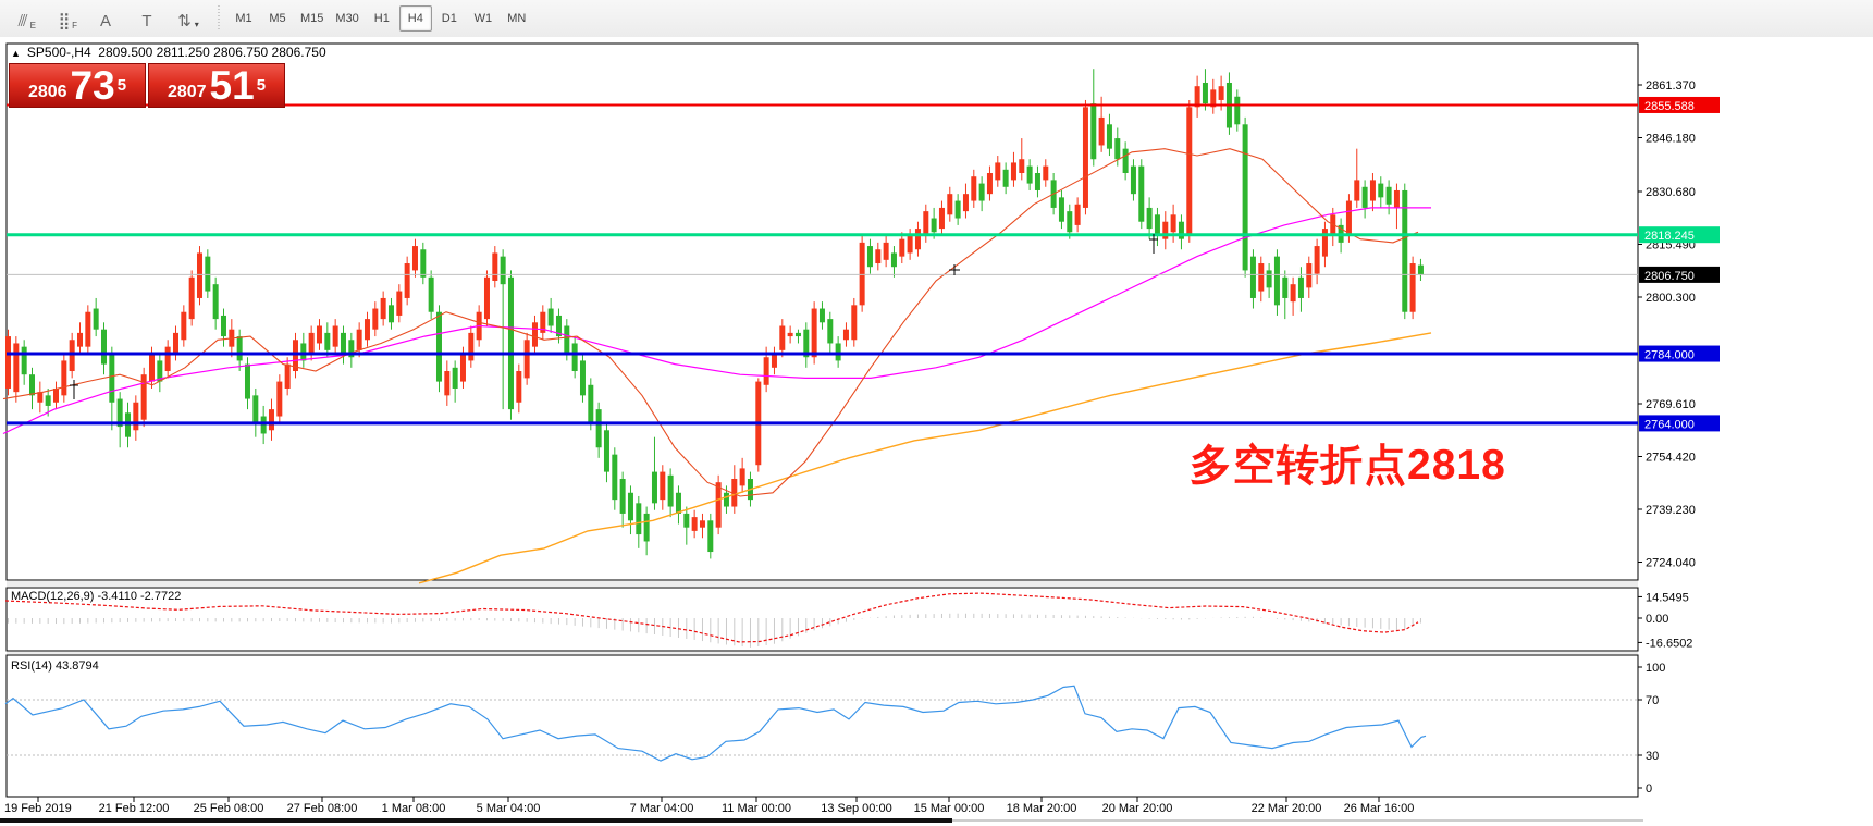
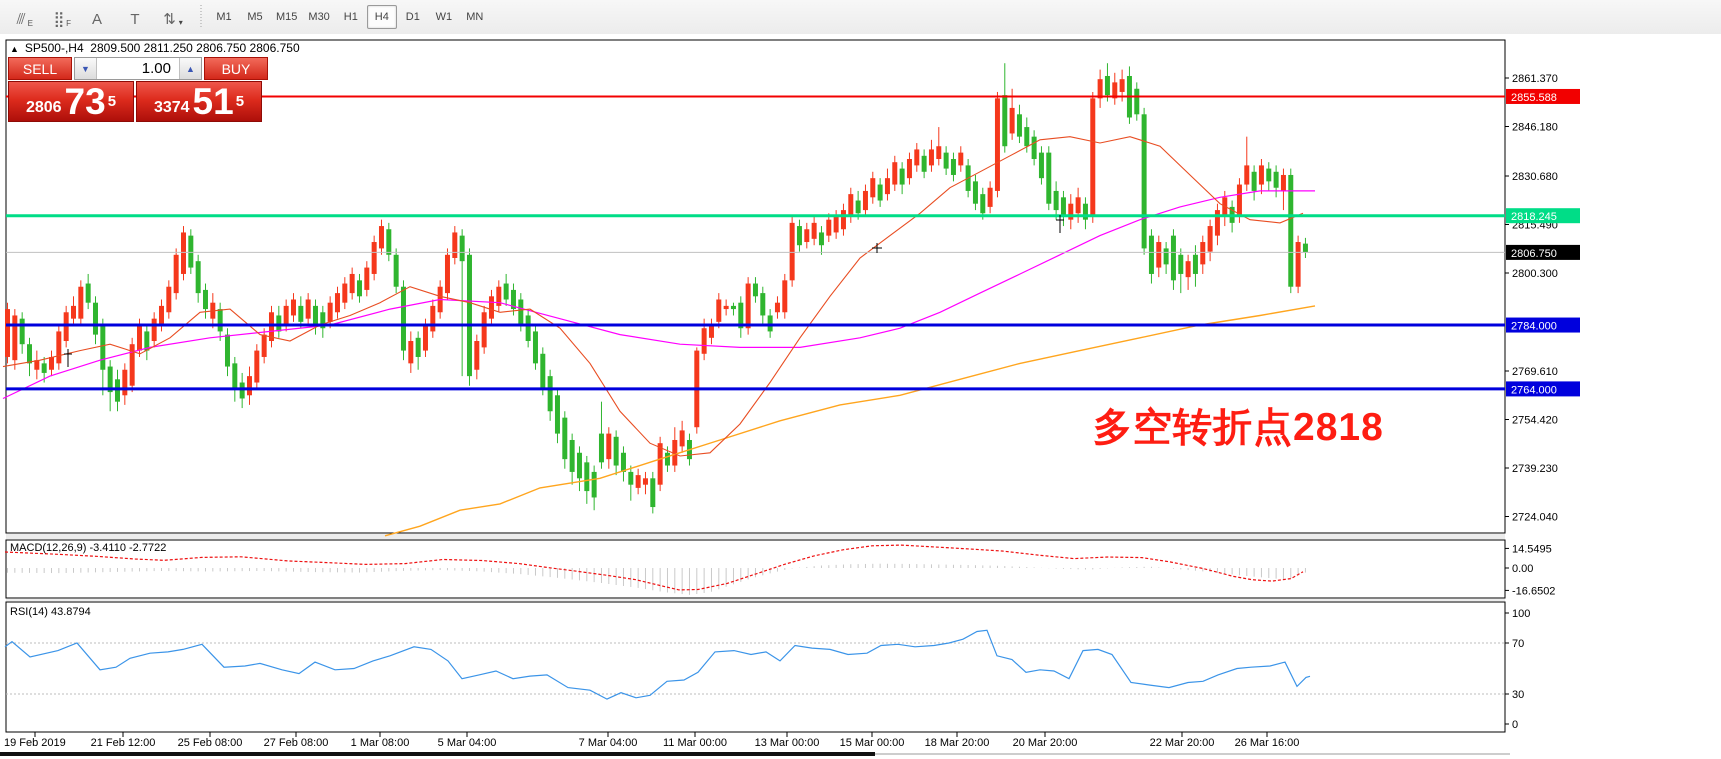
  ⫻
  E
  ⣿
  F
  A
  T
  ⇅
  ▾
  M1
  M5
  M15
  M30
  H1
  H4
  D1
  W1
  MN
  2861.370
  2846.180
  2830.680
  2815.490
  2800.300
  2769.610
  2754.420
  2739.230
  2724.040
  2855.588
  2818.245
  2806.750
  2784.000
  2764.000
  14.5495
  0.00
  -16.6502
  MACD(12,26,9) -3.4110 -2.7722
  100
  70
  30
  0
  RSI(14) 43.8794
  19 Feb 2019
  21 Feb 12:00
  25 Feb 08:00
  27 Feb 08:00
  1 Mar 08:00
  5 Mar 04:00
  7 Mar 04:00
  11 Mar 00:00
- 13 Sep 00:00
+ 13 Mar 00:00
  15 Mar 00:00
  18 Mar 20:00
  20 Mar 20:00
  22 Mar 20:00
  26 Mar 16:00
  ▲ SP500-,H4 2809.500 2811.250 2806.750 2806.750
+ SELL
+ ▼
+ 1.00
+ ▲
+ BUY
  2806
  73
  5
- 2807
+ 3374
  51
  5
  多空转折点2818
